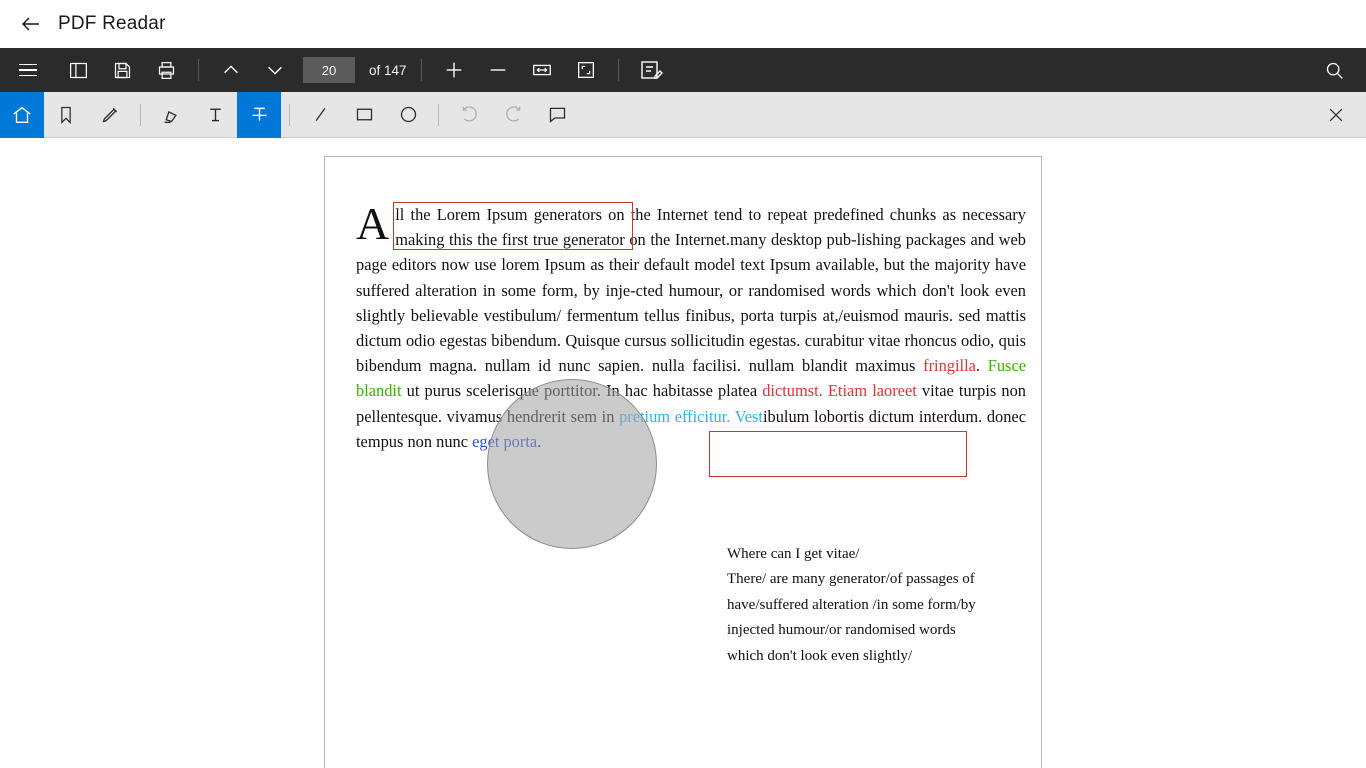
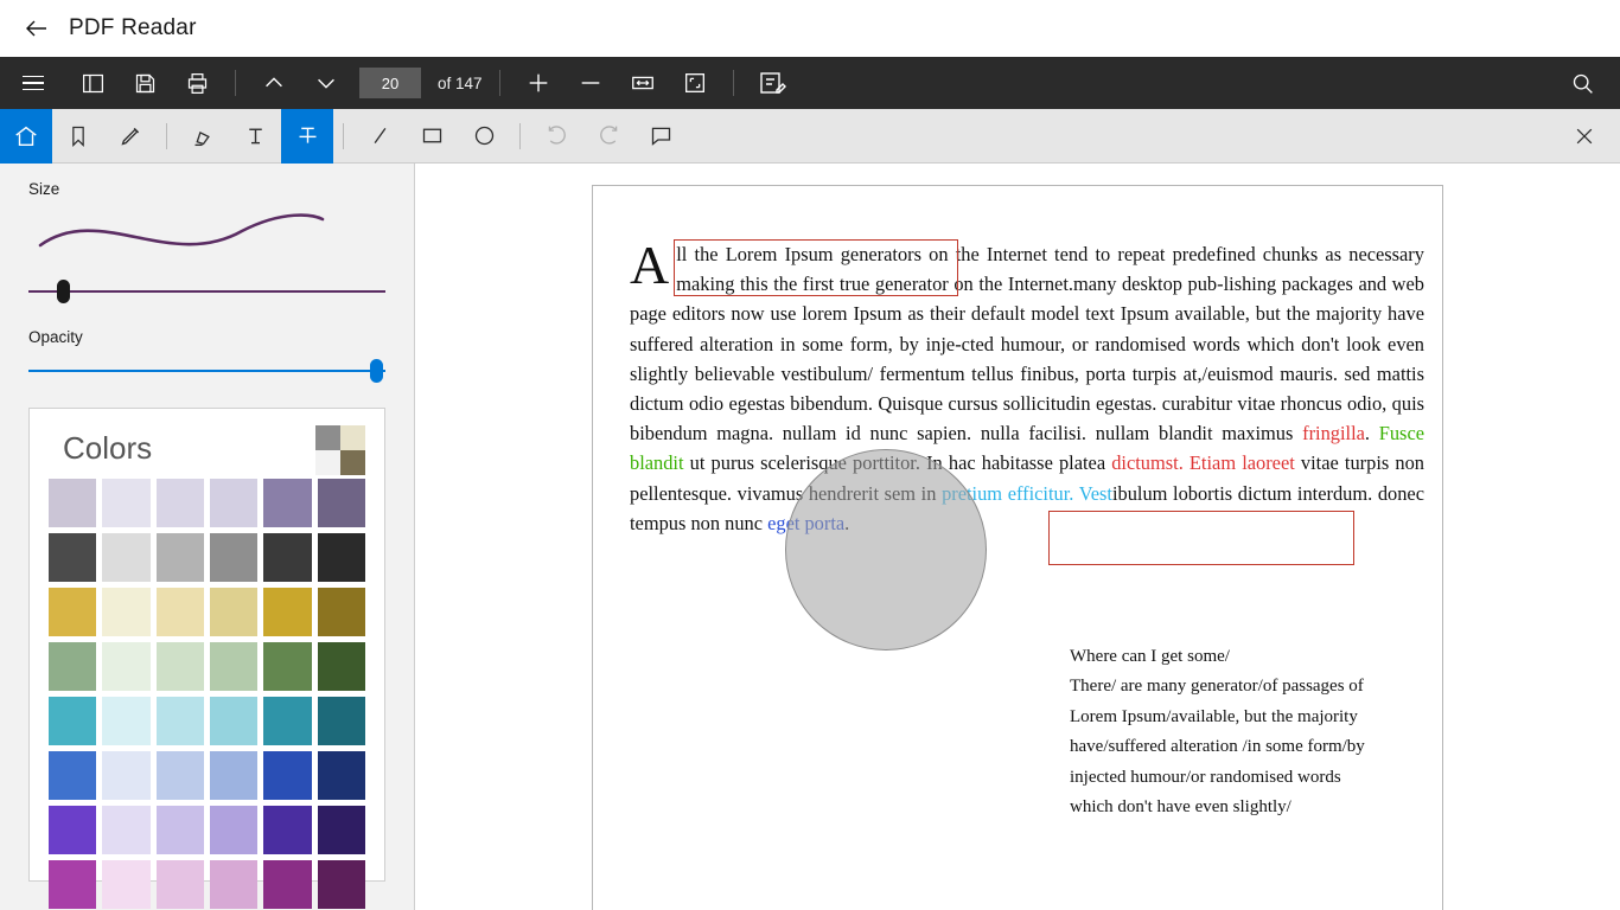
  PDF Readar
  20
  of 147
+ Size
+ Opacity
+ Colors
  A
  ll the Lorem Ipsum generators on the Internet tend to repeat predefined chunks as necessary making this the first true generator on the Internet.many desktop pub-lishing packages and web page editors now use lorem Ipsum as their default model text Ipsum available, but the majority have suffered alteration in some form, by inje-cted humour, or randomised words which don't look even slightly believable vestibulum/ fermentum tellus finibus, porta turpis at,/euismod mauris. sed mattis dictum odio egestas bibendum. Quisque cursus sollicitudin egestas. curabitur vitae rhoncus odio, quis bibendum magna. nullam id nunc sapien. nulla facilisi. nullam blandit maximus fringilla. Fusce blandit ut purus scelerisque porttitor. In hac habitasse platea dictumst. Etiam laoreet vitae turpis non pellentesque. vivamus hendrerit sem in pretium efficitur. Vestibulum lobortis dictum interdum. donec tempus non nunc eget porta.
- Where can I get vitae/
+ Where can I get some/
  There/ are many generator/of passages of
+ Lorem Ipsum/available, but the majority
  have/suffered alteration /in some form/by
  injected humour/or randomised words
- which don't look even slightly/
+ which don't have even slightly/
